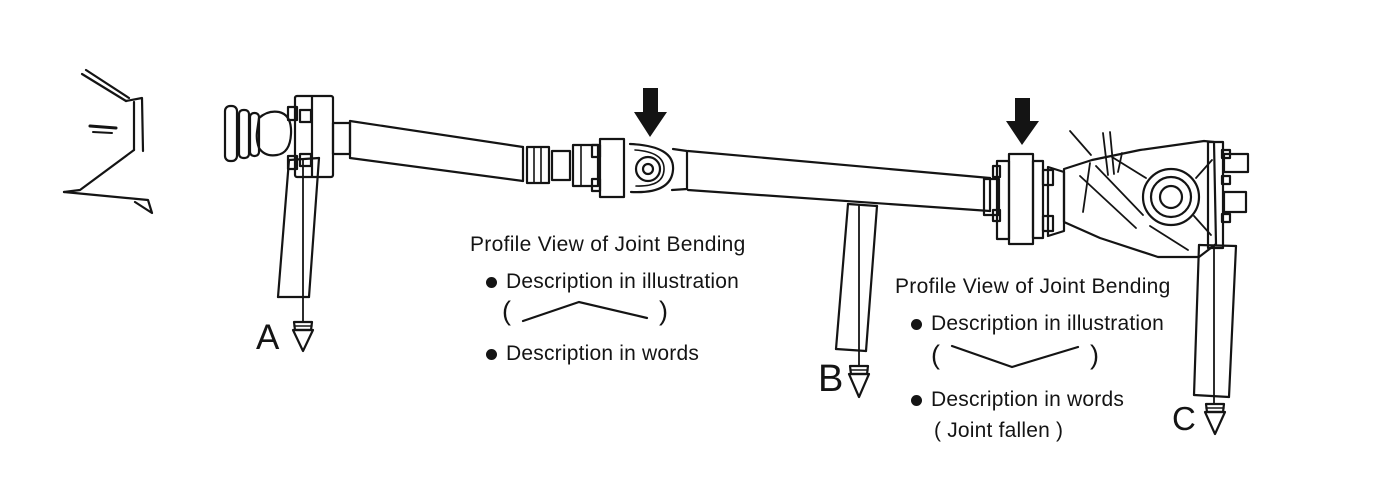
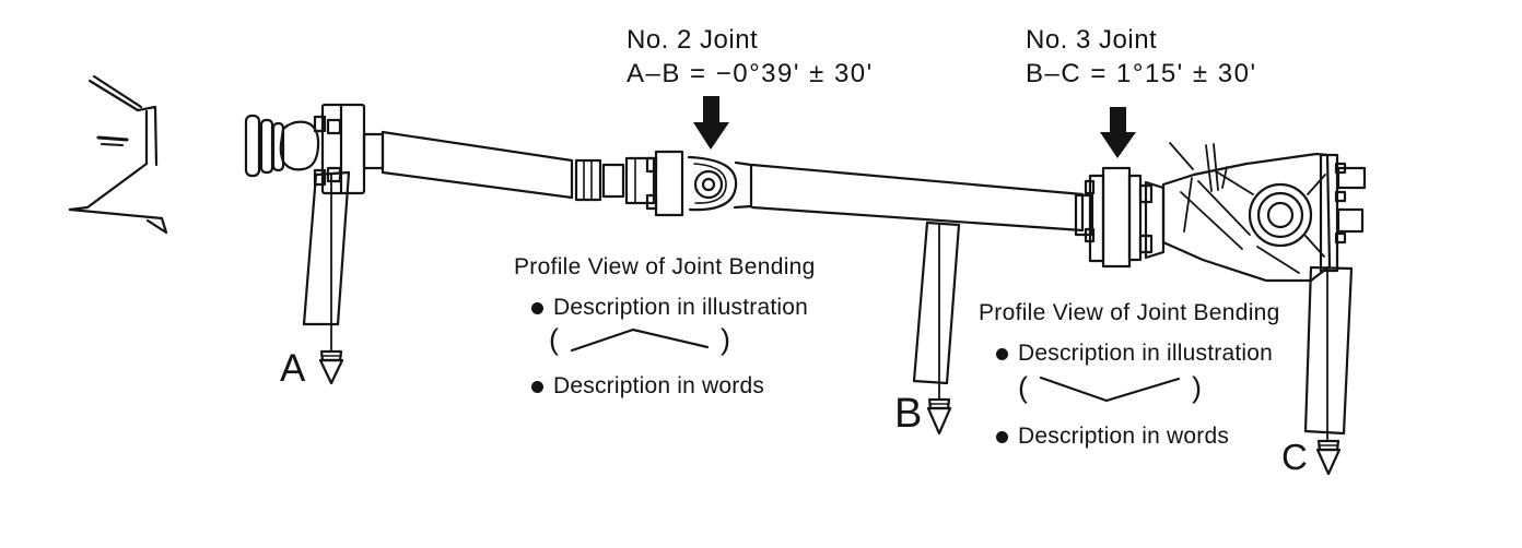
+ No. 2 Joint
+ A–B = −0°39' ± 30'
+ No. 3 Joint
+ B–C = 1°15' ± 30'
  Profile View of Joint Bending
  Description in illustration
  (
  )
  Description in words
  Profile View of Joint Bending
  Description in illustration
  (
  )
  Description in words
- ( Joint fallen )
  A
  B
  C
